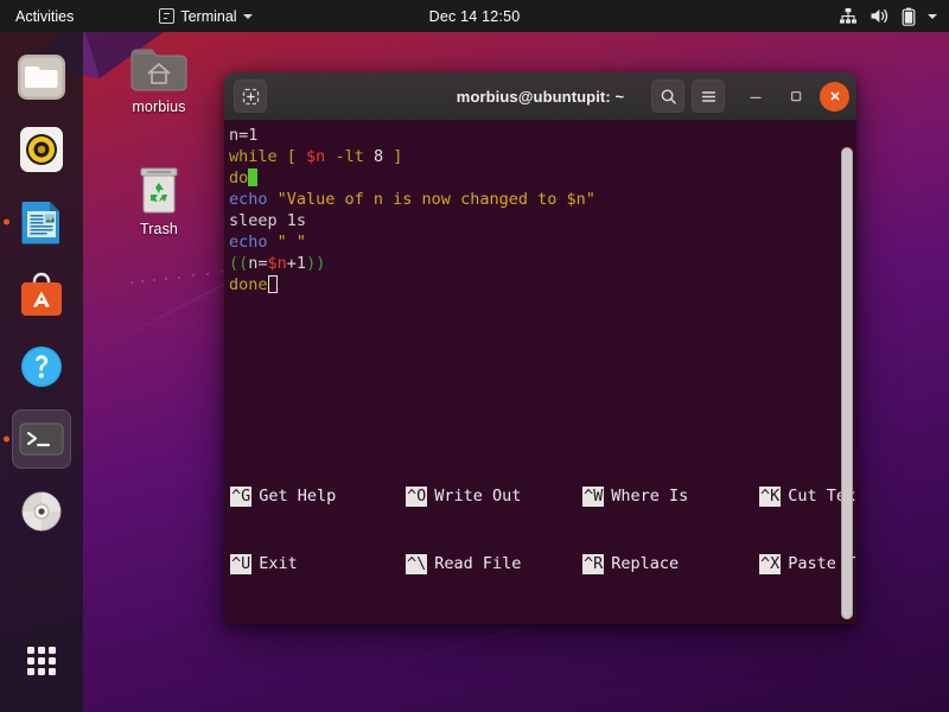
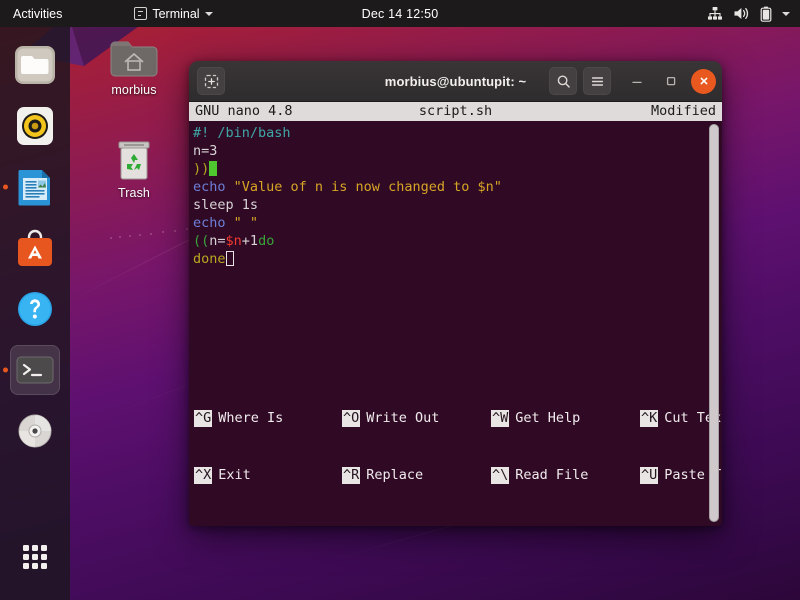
  morbius
  Trash
  morbius@ubuntupit: ~
+ GNU nano 4.8
+ script.sh
+ Modified
+ #! /bin/bash
- n=1
+ n=3
- while [ $n -lt 8 ]
- do
+ ))
  echo "Value of n is now changed to $n"
  sleep 1s
  echo " "
- ((n=$n+1))
+ ((n=$n+1do
  done
  ^G
- Get Help
+ Where Is
  ^O
  Write Out
  ^W
- Where Is
+ Get Help
  ^K
- ^U
+ ^X
  Exit
- ^\
+ ^R
- Read File
+ Replace
- ^R
+ ^\
- Replace
+ Read File
- ^X
+ ^U
  Activities
  Terminal
  Dec 14 12:50
